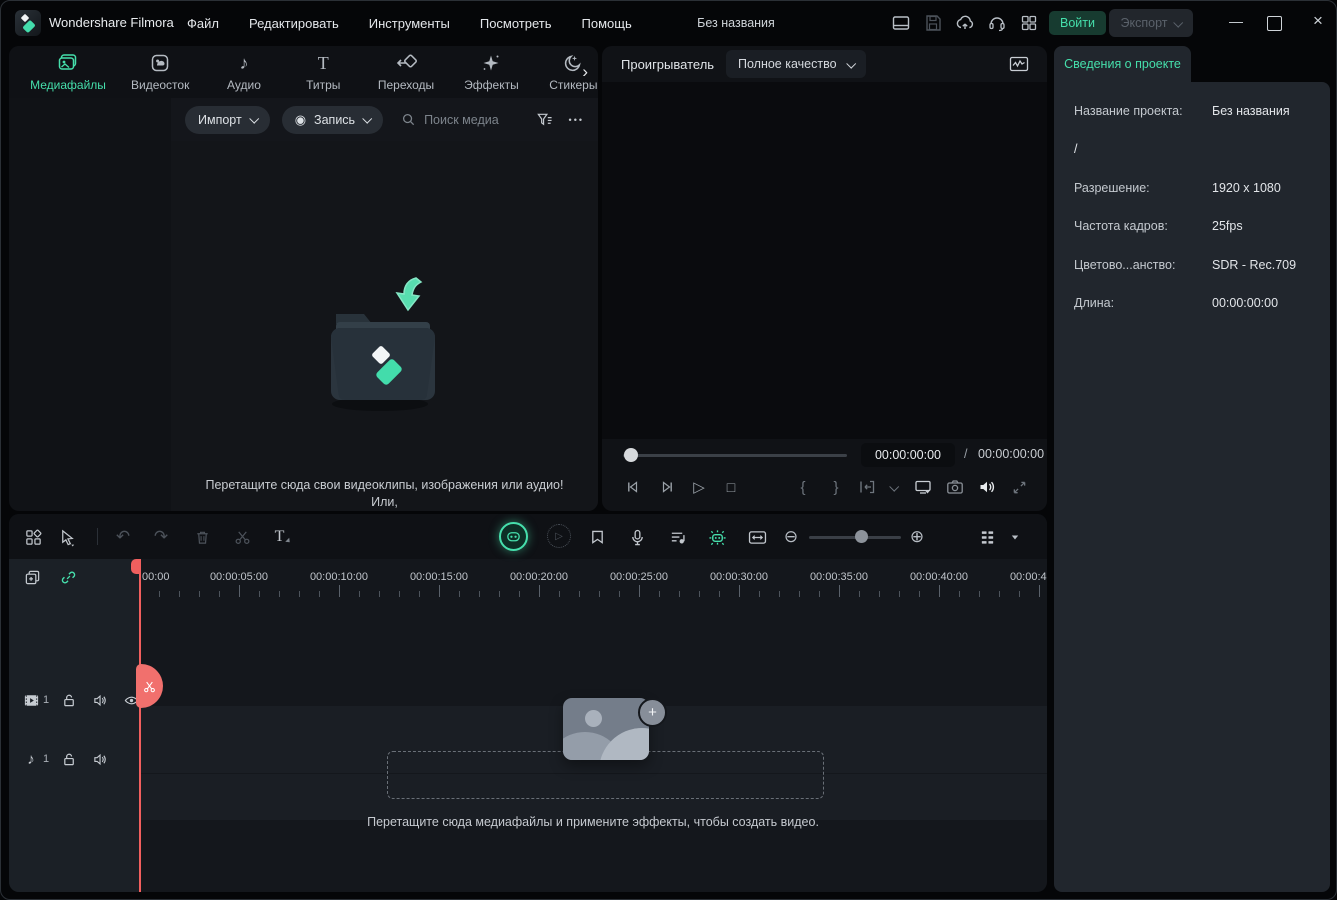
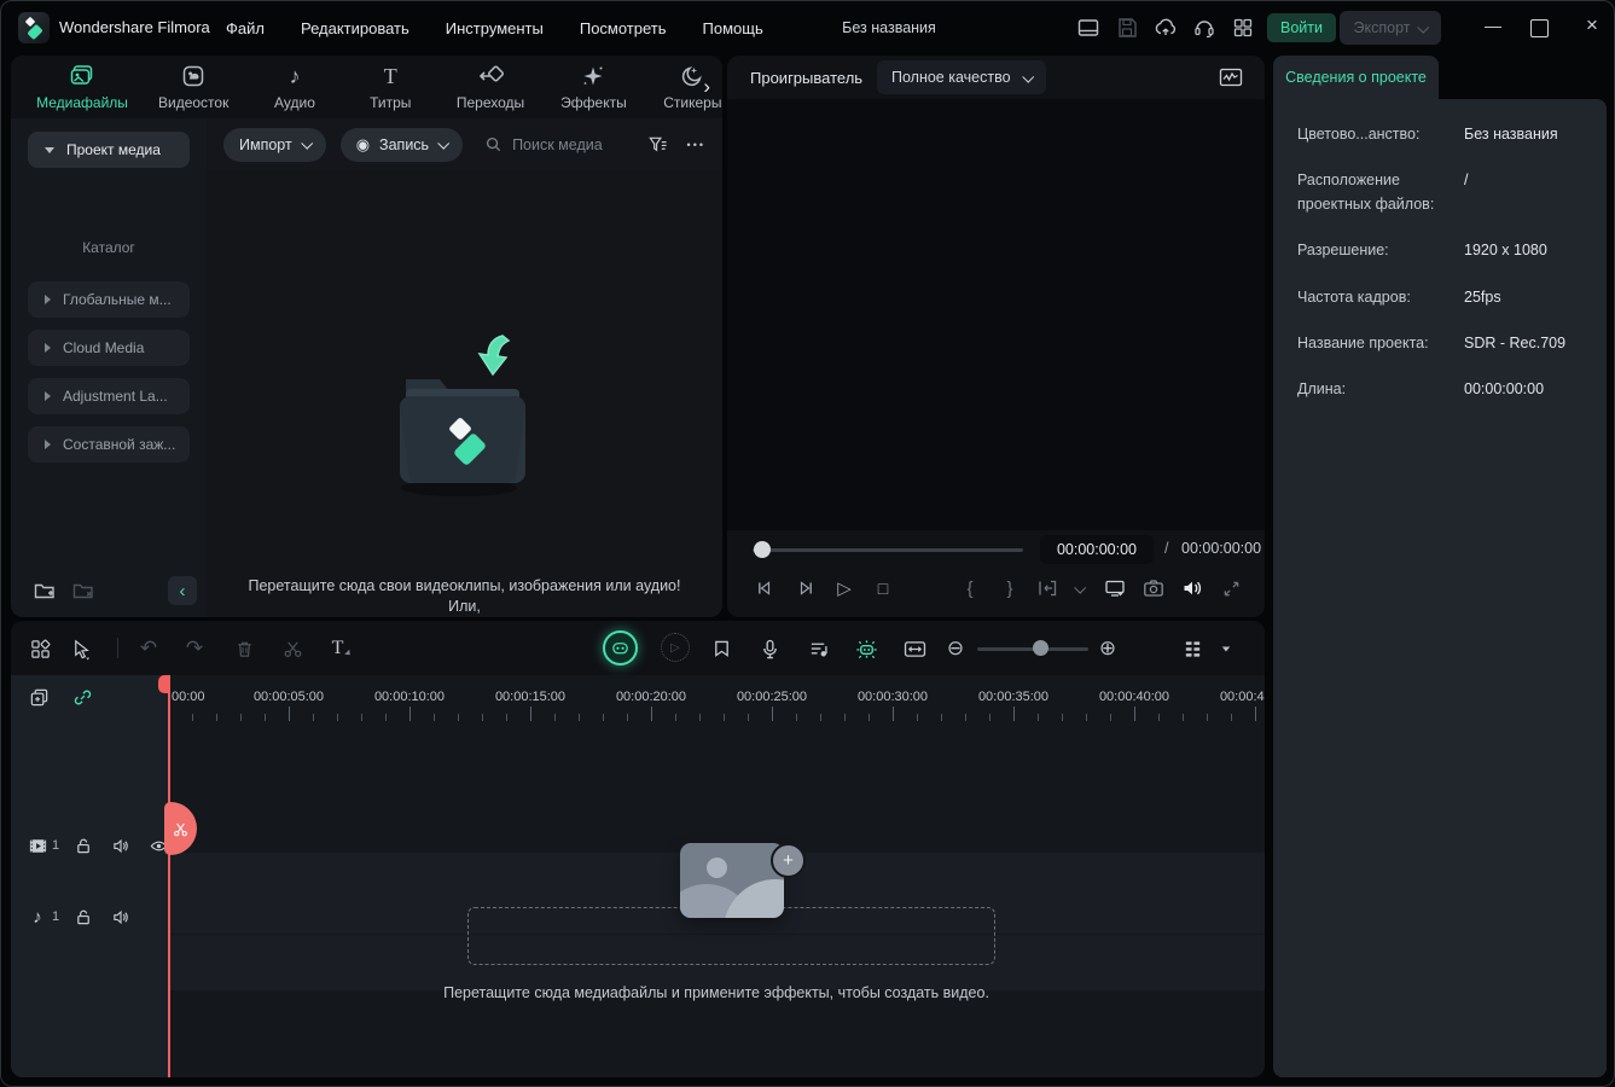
  Wondershare Filmora
  Файл
  Редактировать
  Инструменты
  Посмотреть
  Помощь
  Без названия
  Войти
  Экспорт
  —
  ×
  Медиафайлы
  Видеосток
  ♪
  Аудио
  T
  Титры
  Переходы
  Эффекты
  Стикеры
  ›
+ Проект медиа
+ Каталог
+ Глобальные м...
+ Cloud Media
+ Adjustment La...
+ Составной заж...
+ ‹
  Импорт
  ◉
  Запись
  Поиск медиа
  •••
  Перетащите сюда свои видеоклипы, изображения или аудио!
  Или,
  Проигрыватель
  Полное качество
  00:00:00:00
  /
  00:00:00:00
  ▷
  □
  {
  }
  Сведения о проекте
- Название проекта:
+ Цветово...анство:
  Без названия
+ Расположение проектных файлов:
  /
  Разрешение:
  1920 x 1080
  Частота кадров:
  25fps
- Цветово...анство:
+ Название проекта:
  SDR - Rec.709
  Длина:
  00:00:00:00
  ↶
  ↷
  T
  ▷
  ⊖
  ⊕
  1
  ♪
  1
  00:00
  00:00:05:00
  00:00:10:00
  00:00:15:00
  00:00:20:00
  00:00:25:00
  00:00:30:00
  00:00:35:00
  00:00:40:00
  +
  Перетащите сюда медиафайлы и примените эффекты, чтобы создать видео.
